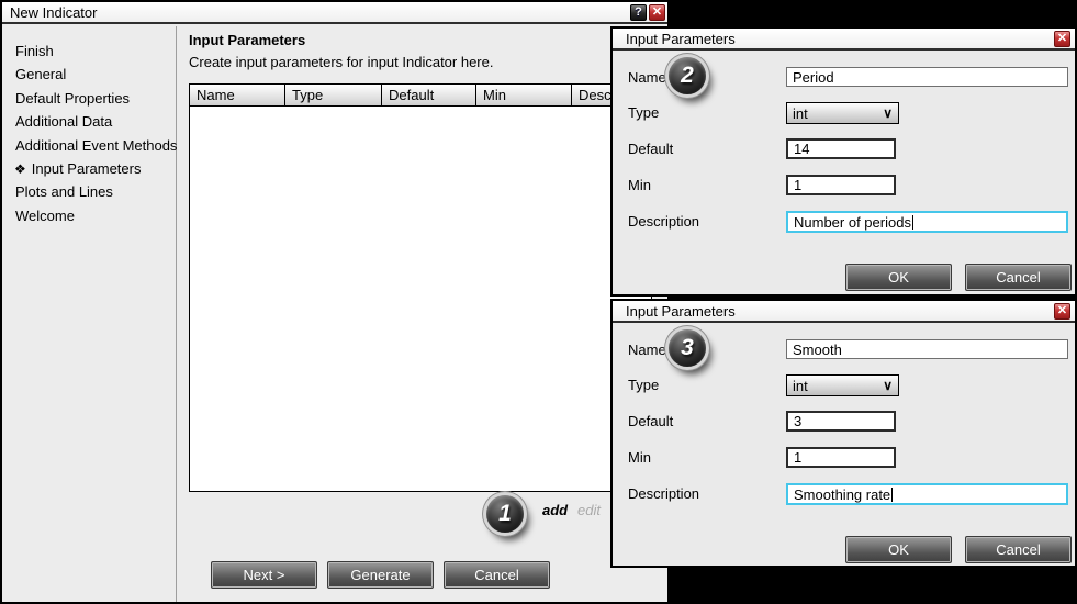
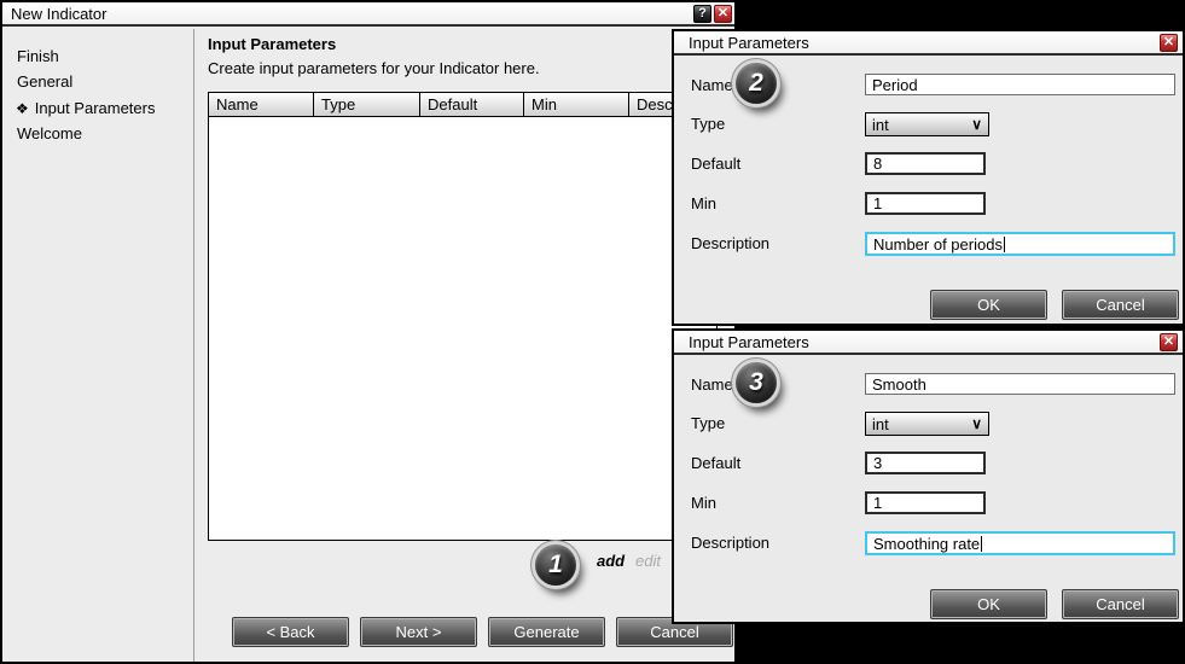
  New Indicator
  ?
  ✕
  Finish
  General
- Default Properties
- Additional Data
- Additional Event Methods
  ❖ Input Parameters
- Plots and Lines
  Welcome
  Input Parameters
- Create input parameters for input Indicator here.
+ Create input parameters for your Indicator here.
  Name
  Type
  Default
  Min
  add
  edit
+ < Back
  Next >
  Generate
  Cancel
  Input Parameters
  ✕
  Name
  Period
  Type
  int
  ∨
  Default
- 14
+ 8
  Min
  1
  Description
  Number of periods
  OK
  Cancel
  Input Parameters
  ✕
  Name
  Smooth
  Type
  int
  ∨
  Default
  3
  Min
  1
  Description
  Smoothing rate
  OK
  Cancel
  1
  2
  3
